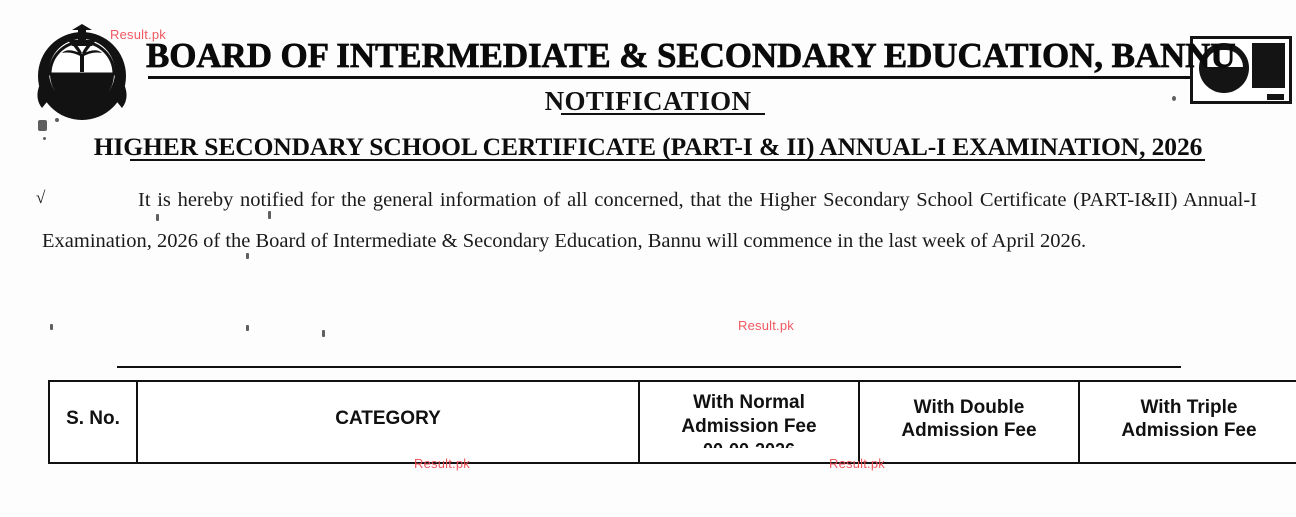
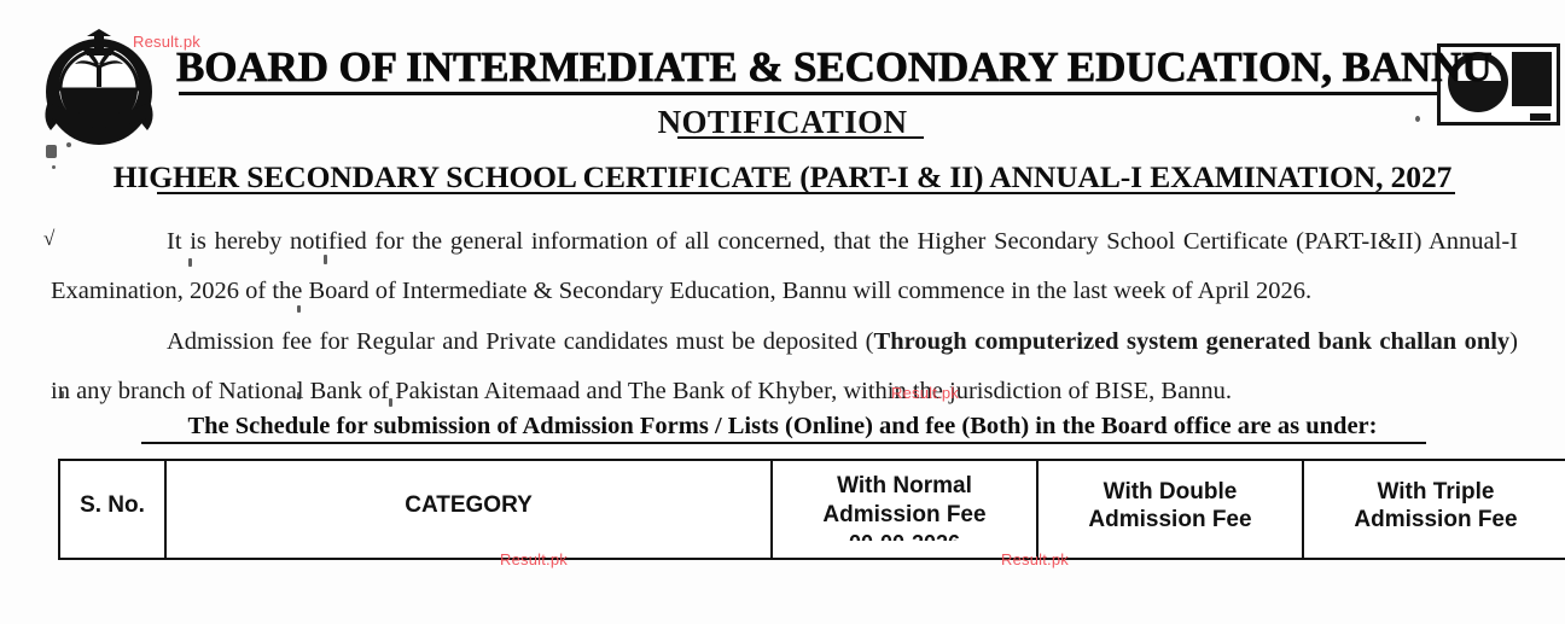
  BOARD OF INTERMEDIATE & SECONDARY EDUCATION, BANNU
  NOTIFICATION
- HIGHER SECONDARY SCHOOL CERTIFICATE (PART-I & II) ANNUAL-I EXAMINATION, 2026
+ HIGHER SECONDARY SCHOOL CERTIFICATE (PART-I & II) ANNUAL-I EXAMINATION, 2027
  It is hereby notified for the general information of all concerned, that the Higher Secondary School Certificate (PART-I&II) Annual-I Examination, 2026 of the Board of Intermediate & Secondary Education, Bannu will commence in the last week of April 2026.
+ Admission fee for Regular and Private candidates must be deposited (Through computerized system generated bank challan only) in any branch of National Bank of Pakistan Aitemaad and The Bank of Khyber, within the jurisdiction of BISE, Bannu.
+ The Schedule for submission of Admission Forms / Lists (Online) and fee (Both) in the Board office are as under:
  √
  S. No.	CATEGORY	With Normal Admission Fee	With Double Admission Fee	With Triple Admission Fee
  Result.pk
  Result.pk
  Result.pk
  Result.pk
